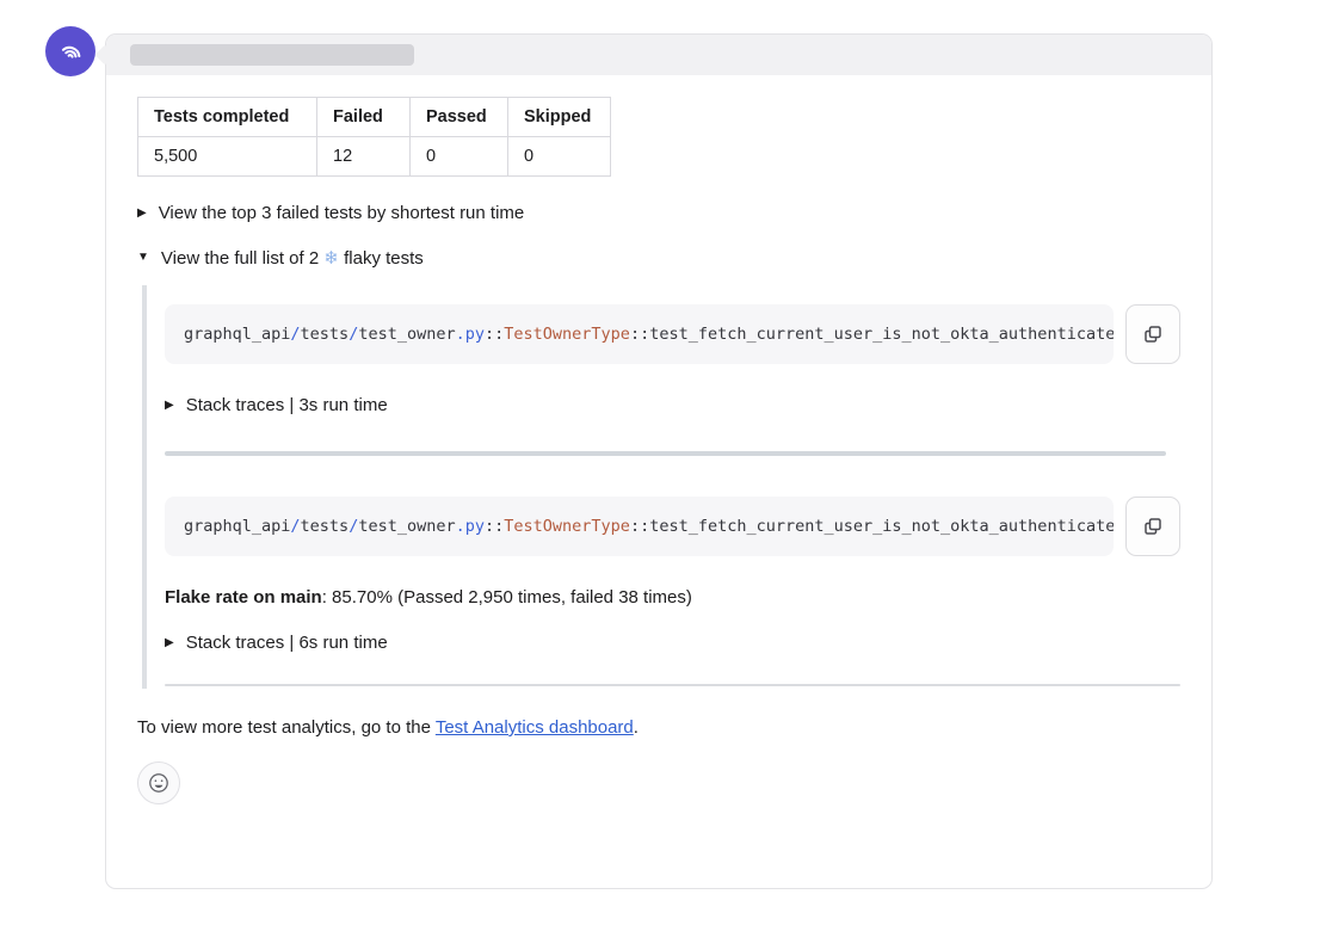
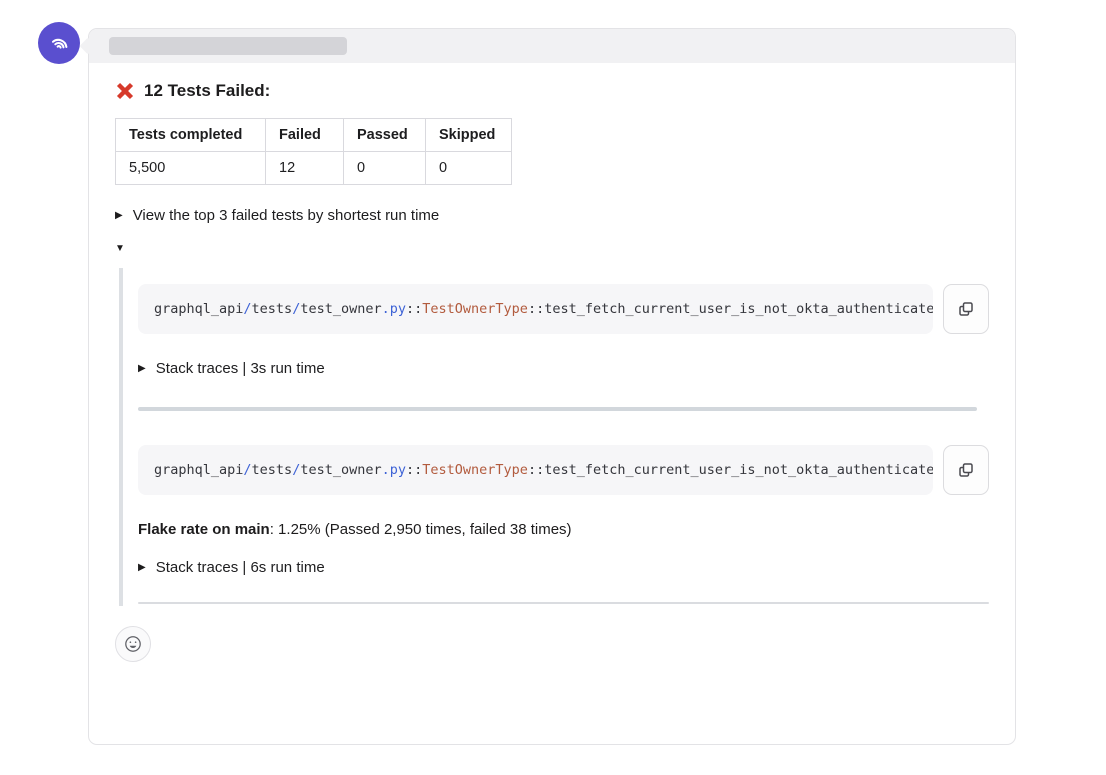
+ 12 Tests Failed:
  Tests completed	Failed	Passed	Skipped
  5,500	12	0	0
  ▶
  View the top 3 failed tests by shortest run time
  ▼
- View the full list of 2 ❄ flaky tests
  graphql_api/tests/test_owner.py::TestOwnerType::test_fetch_current_user_is_not_okta_authenticate
  ▶
  Stack traces | 3s run time
  graphql_api/tests/test_owner.py::TestOwnerType::test_fetch_current_user_is_not_okta_authenticate
- Flake rate on main: 85.70% (Passed 2,950 times, failed 38 times)
+ Flake rate on main: 1.25% (Passed 2,950 times, failed 38 times)
  ▶
  Stack traces | 6s run time
- To view more test analytics, go to the Test Analytics dashboard.
